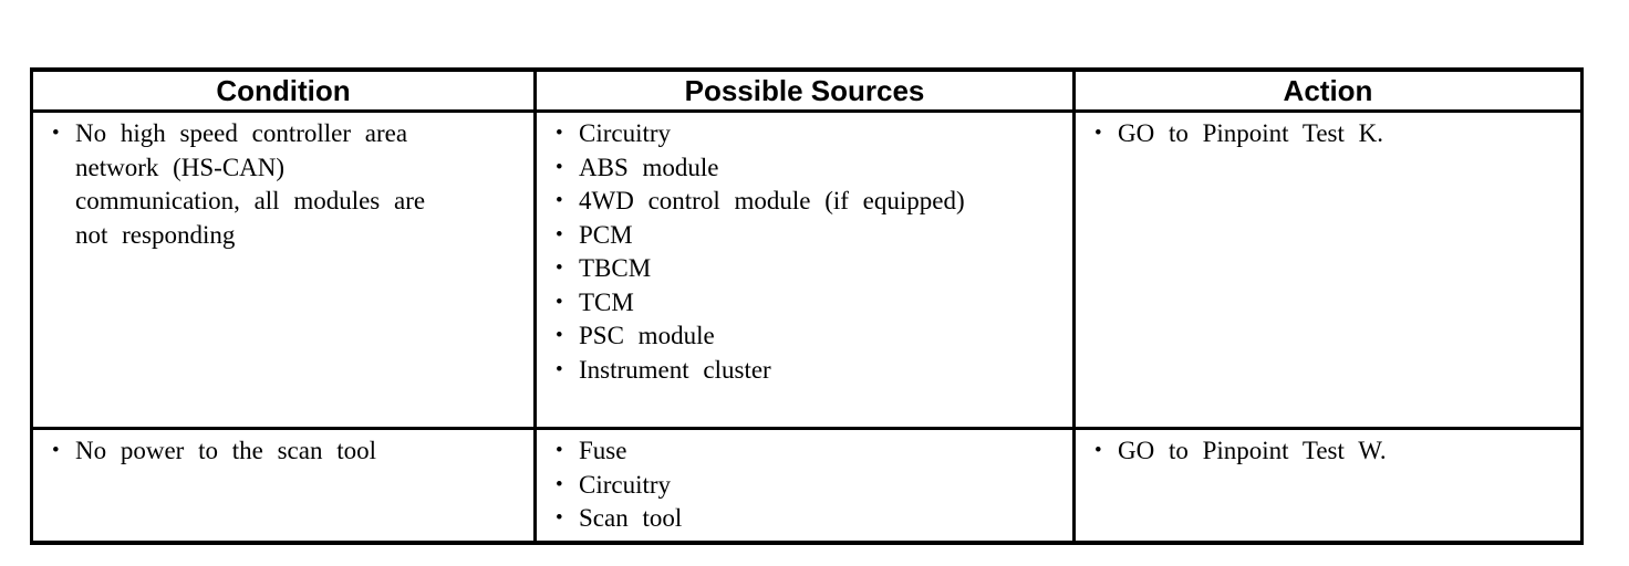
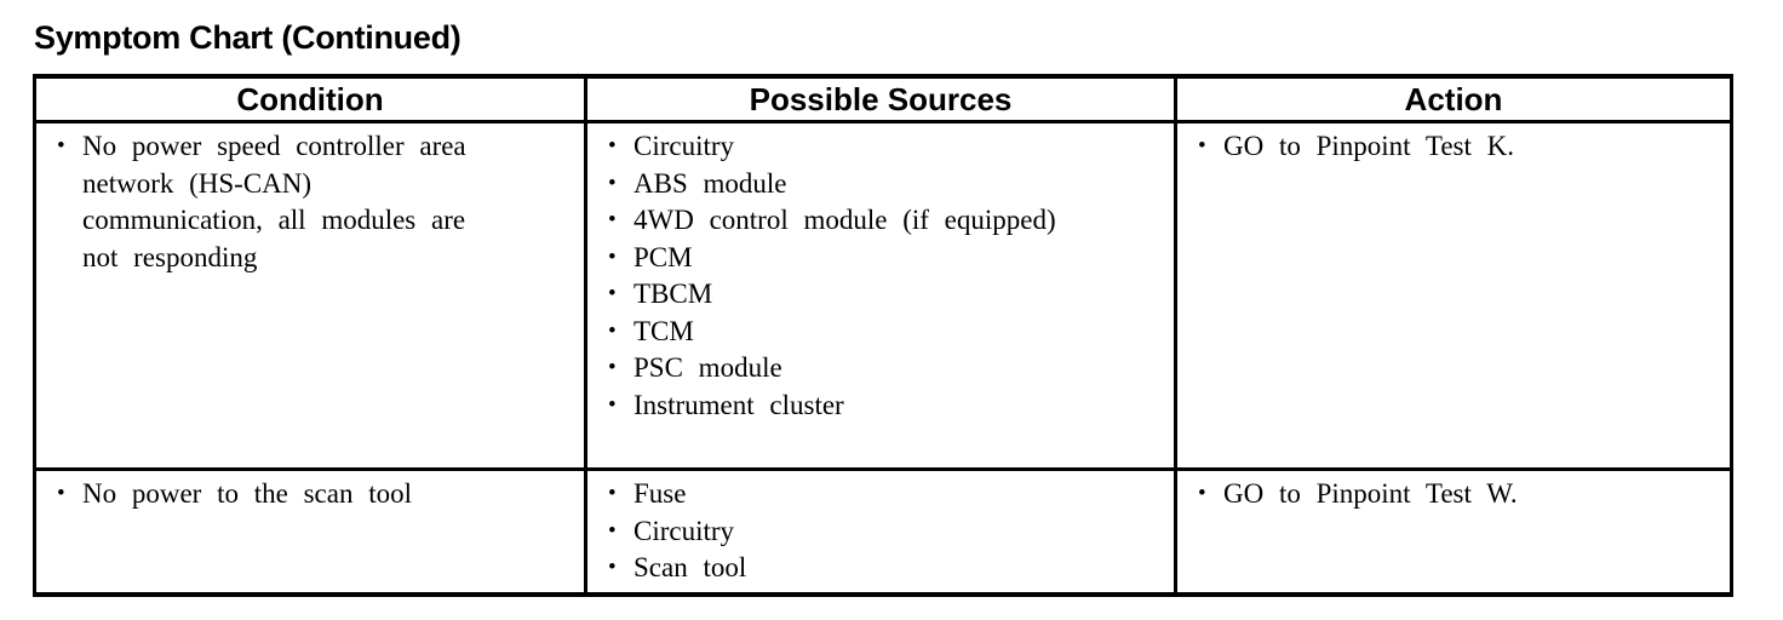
+ Symptom Chart (Continued)
  Condition	Possible Sources	Action
- • No high speed controller area network (HS-CAN) communication, all modules are not responding	• Circuitry • ABS module • 4WD control module (if equipped) • PCM • TBCM • TCM • PSC module • Instrument cluster	• GO to Pinpoint Test K.
+ • No power speed controller area network (HS-CAN) communication, all modules are not responding	• Circuitry • ABS module • 4WD control module (if equipped) • PCM • TBCM • TCM • PSC module • Instrument cluster	• GO to Pinpoint Test K.
  • No power to the scan tool	• Fuse • Circuitry • Scan tool	• GO to Pinpoint Test W.
